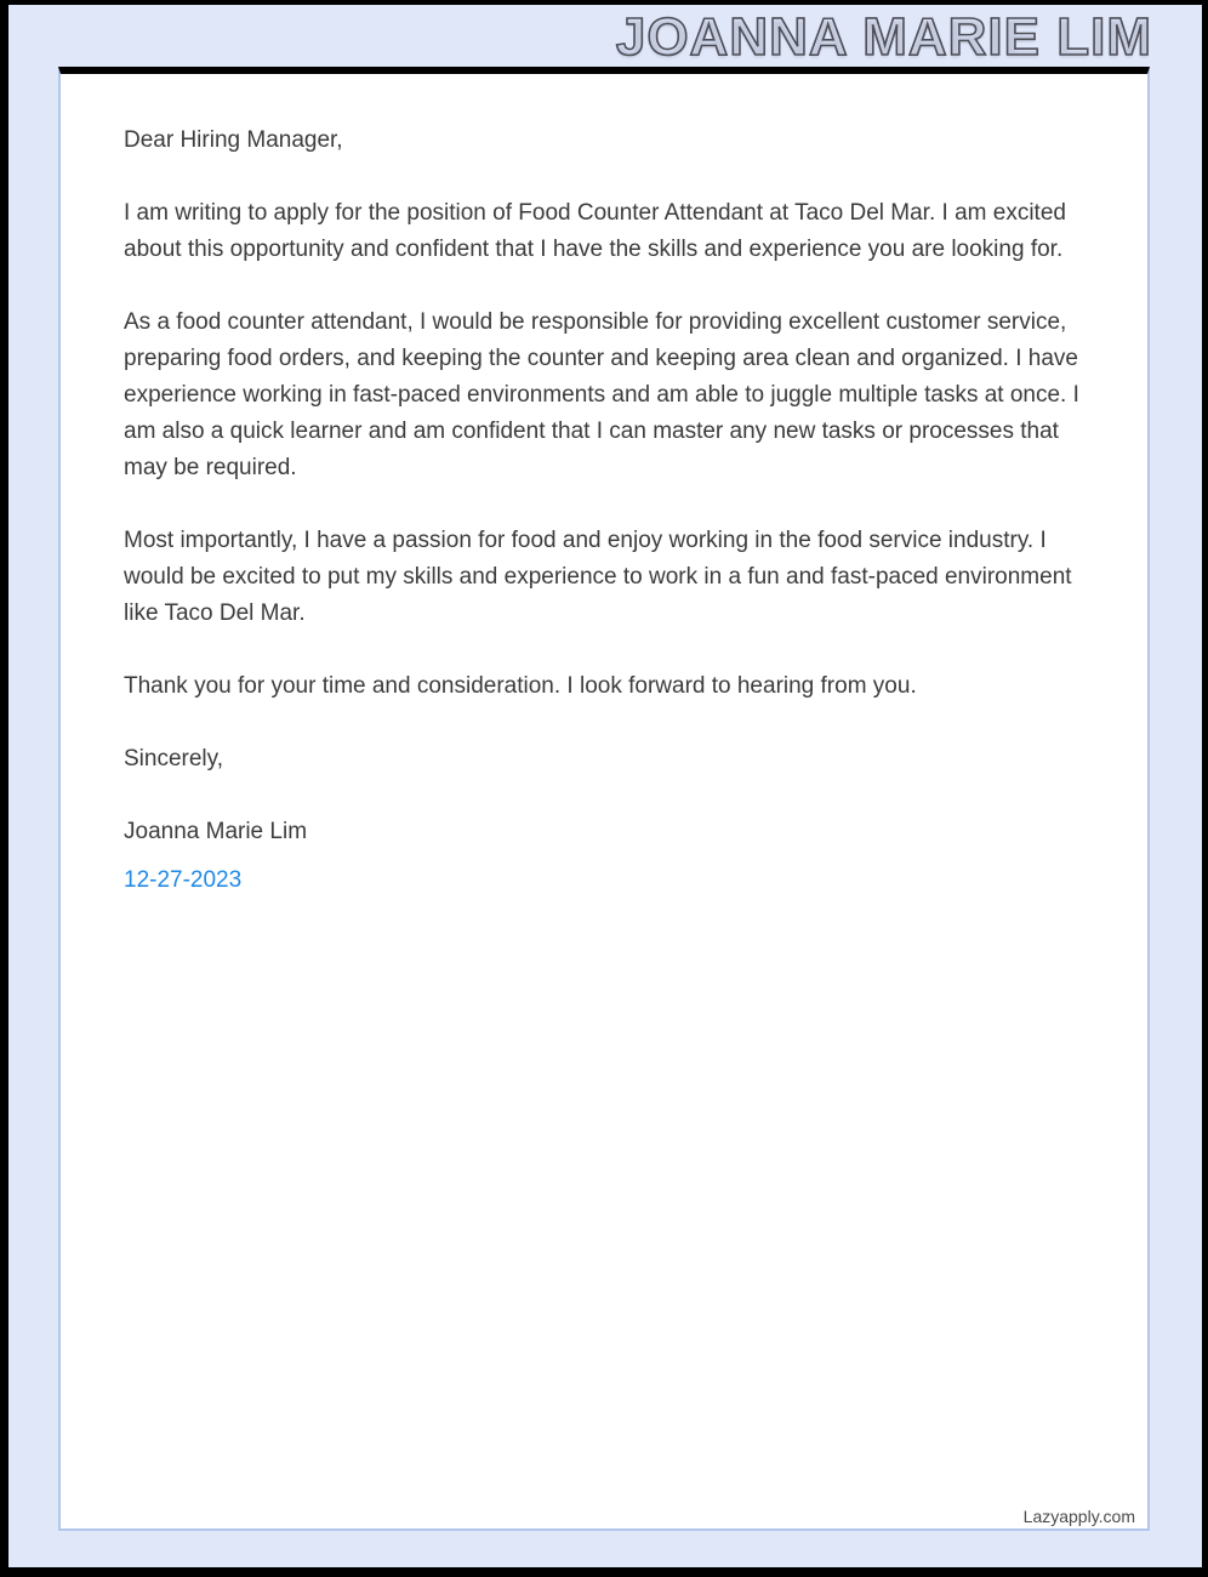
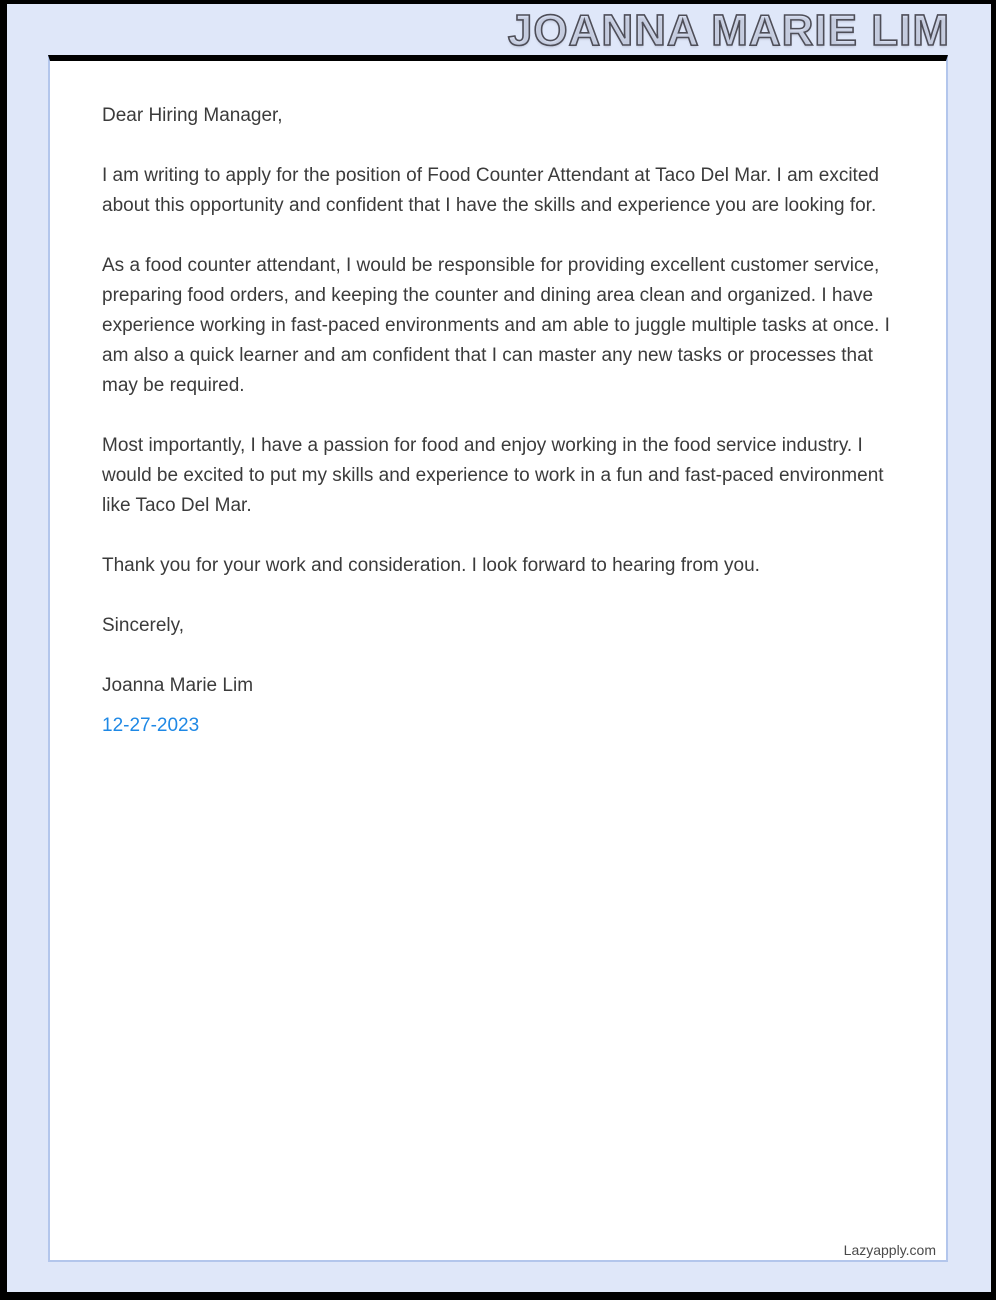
  JOANNA MARIE LIM
  Dear Hiring Manager,
  I am writing to apply for the position of Food Counter Attendant at Taco Del Mar. I am excited about this opportunity and confident that I have the skills and experience you are looking for.
- As a food counter attendant, I would be responsible for providing excellent customer service, preparing food orders, and keeping the counter and keeping area clean and organized. I have experience working in fast-paced environments and am able to juggle multiple tasks at once. I am also a quick learner and am confident that I can master any new tasks or processes that may be required.
+ As a food counter attendant, I would be responsible for providing excellent customer service, preparing food orders, and keeping the counter and dining area clean and organized. I have experience working in fast-paced environments and am able to juggle multiple tasks at once. I am also a quick learner and am confident that I can master any new tasks or processes that may be required.
  Most importantly, I have a passion for food and enjoy working in the food service industry. I would be excited to put my skills and experience to work in a fun and fast-paced environment like Taco Del Mar.
- Thank you for your time and consideration. I look forward to hearing from you.
+ Thank you for your work and consideration. I look forward to hearing from you.
  Sincerely,
  Joanna Marie Lim
  12-27-2023
  Lazyapply.com
